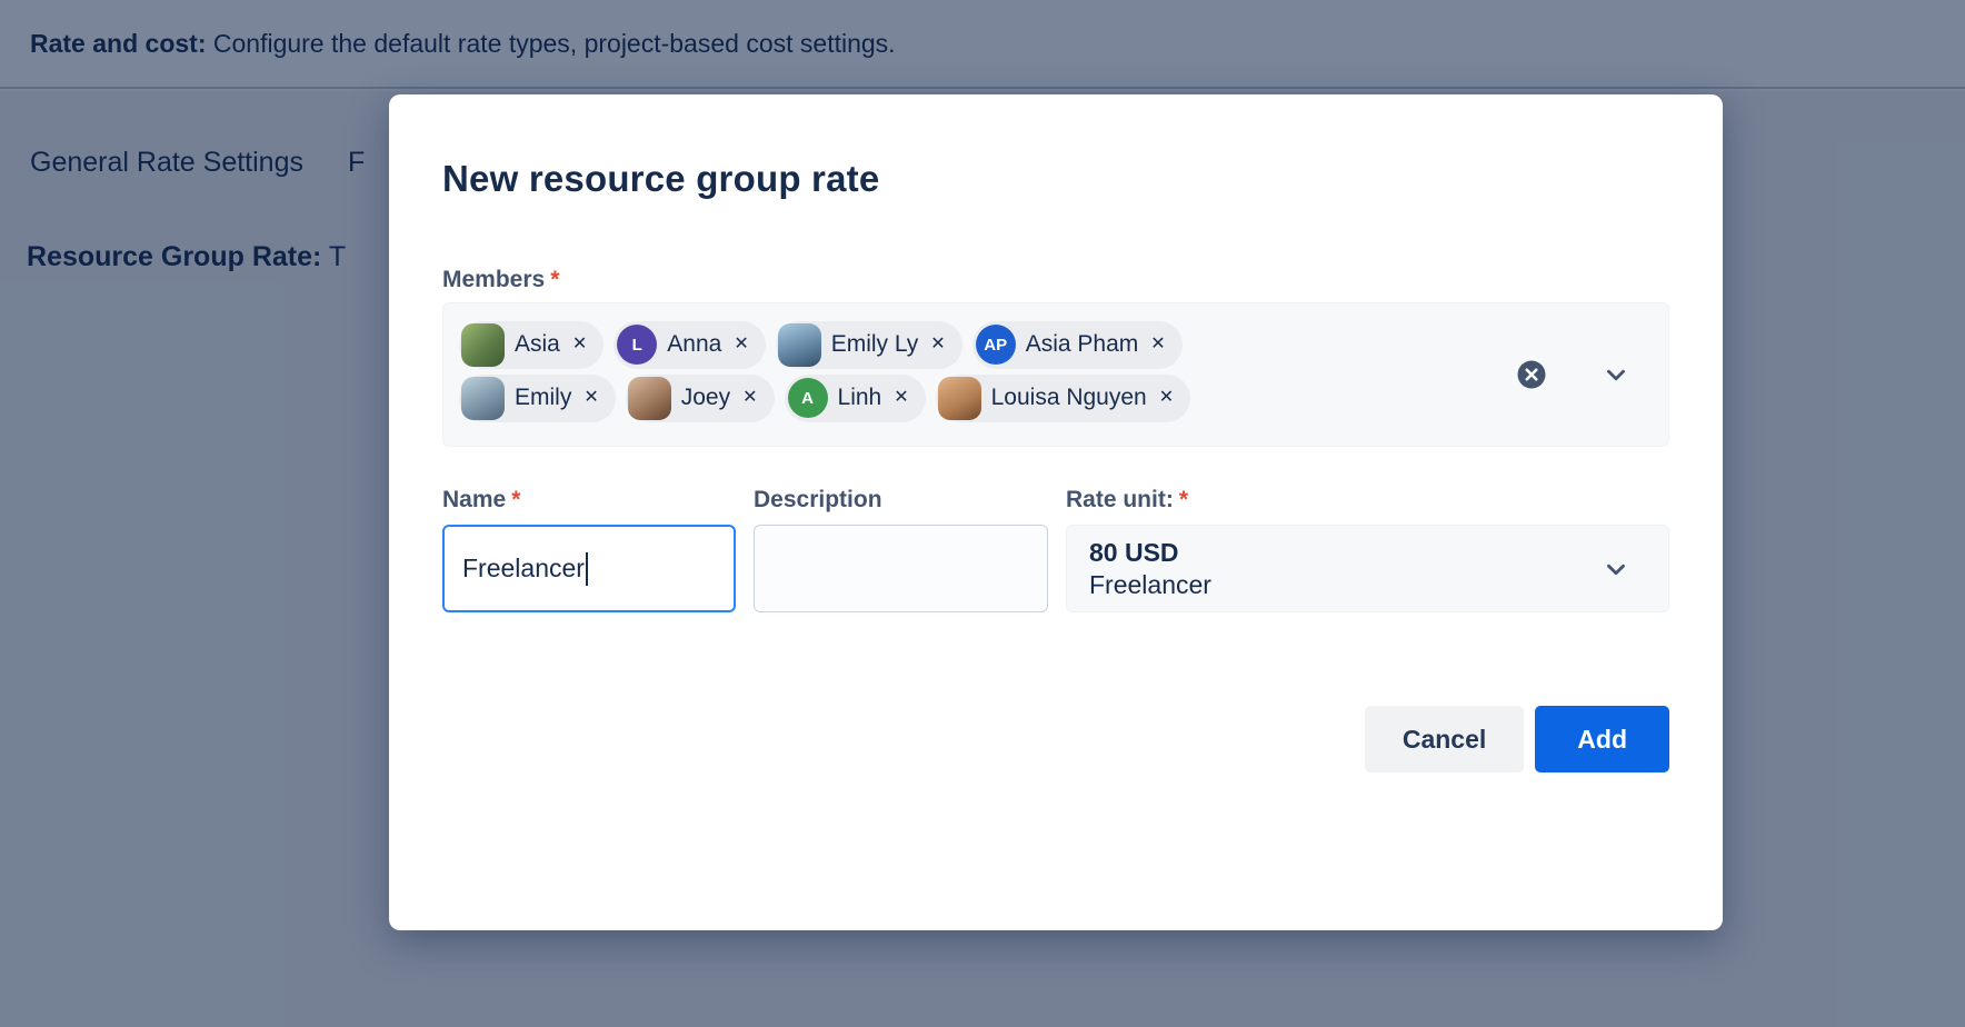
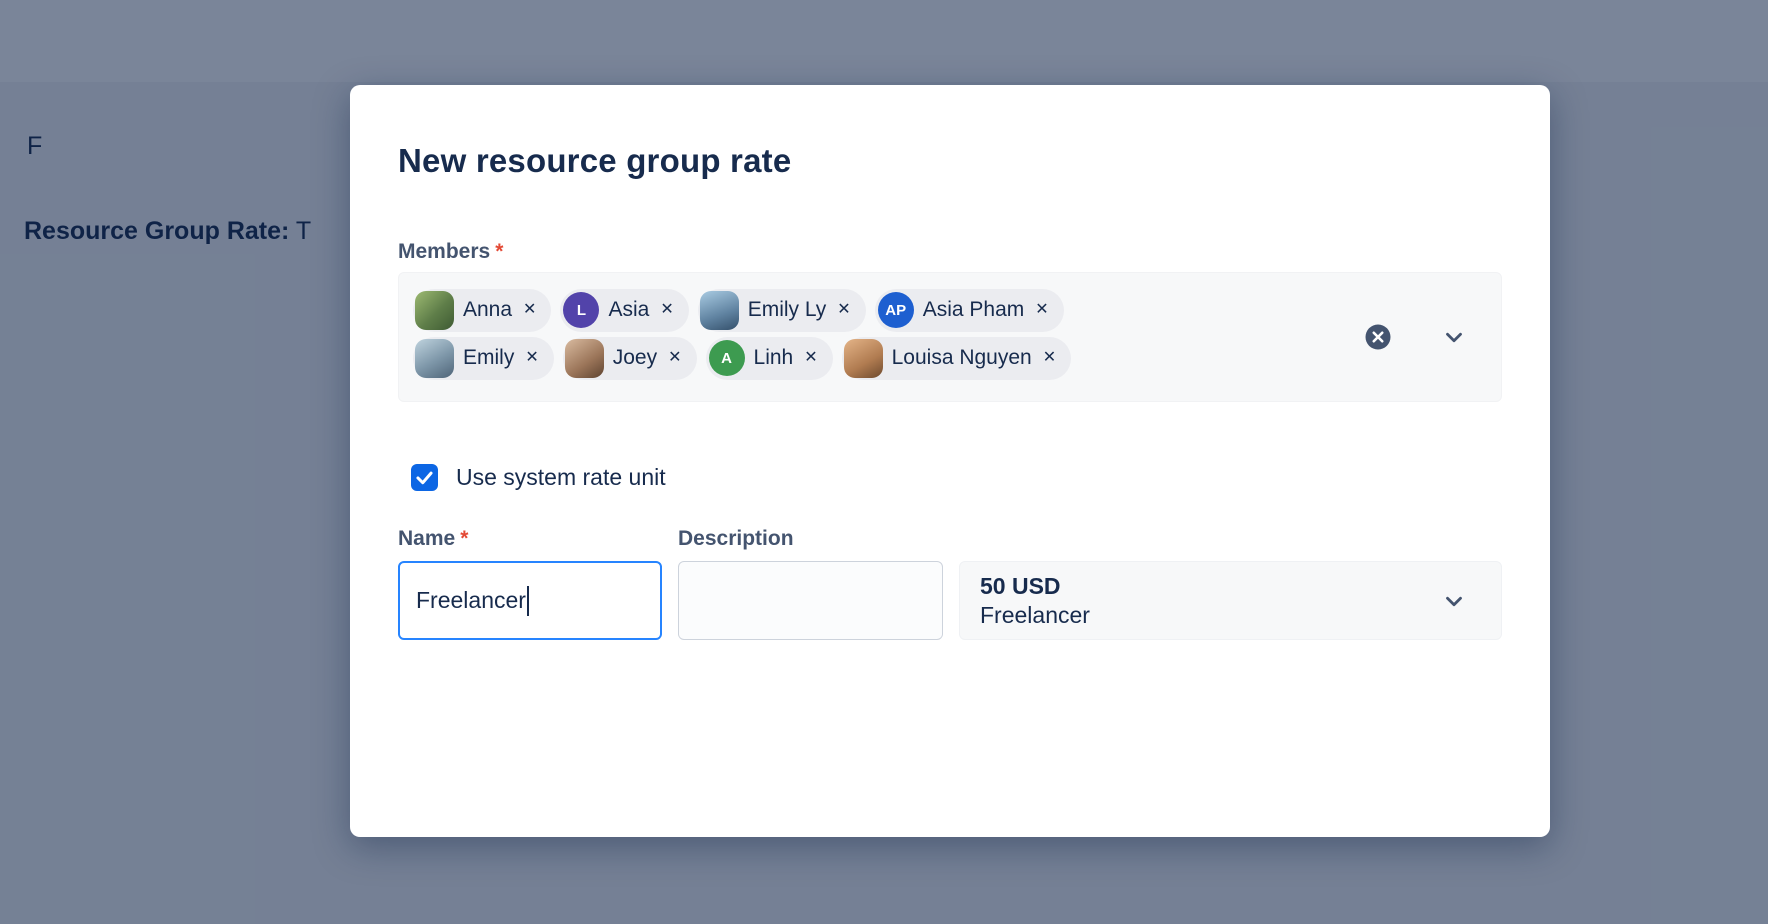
- Rate and cost: Configure the default rate types, project-based cost settings.
- General Rate Settings
  F
  Resource Group Rate: T
  New resource group rate
  Members *
- Asia
+ Anna
  ✕
  L
- Anna
+ Asia
  ✕
  Emily Ly
  ✕
  AP
  Asia Pham
  ✕
  Emily
  ✕
  Joey
  ✕
  A
  Linh
  ✕
  Louisa Nguyen
  ✕
+ Use system rate unit
  Name *
  Description
- Rate unit: *
  Freelancer
- 80 USD
+ 50 USD
  Freelancer
- Cancel
- Add
